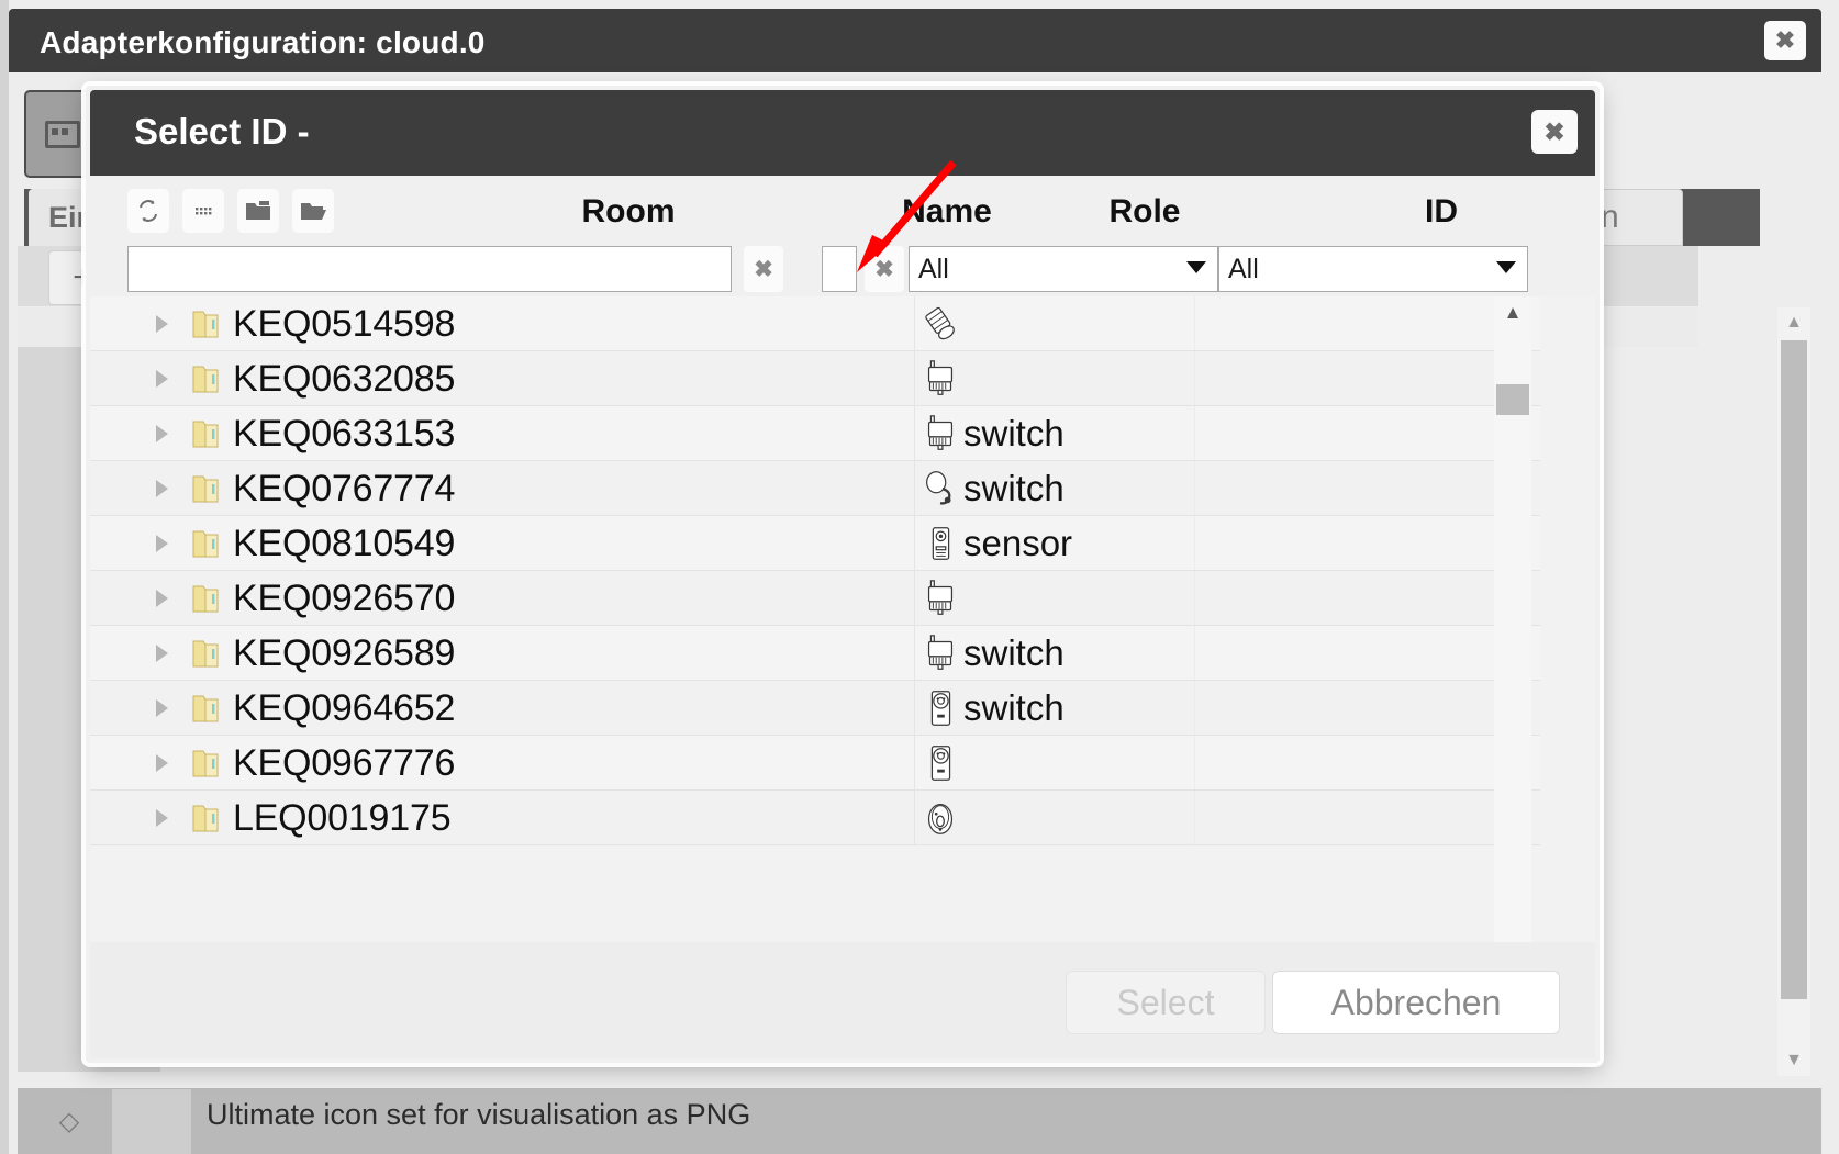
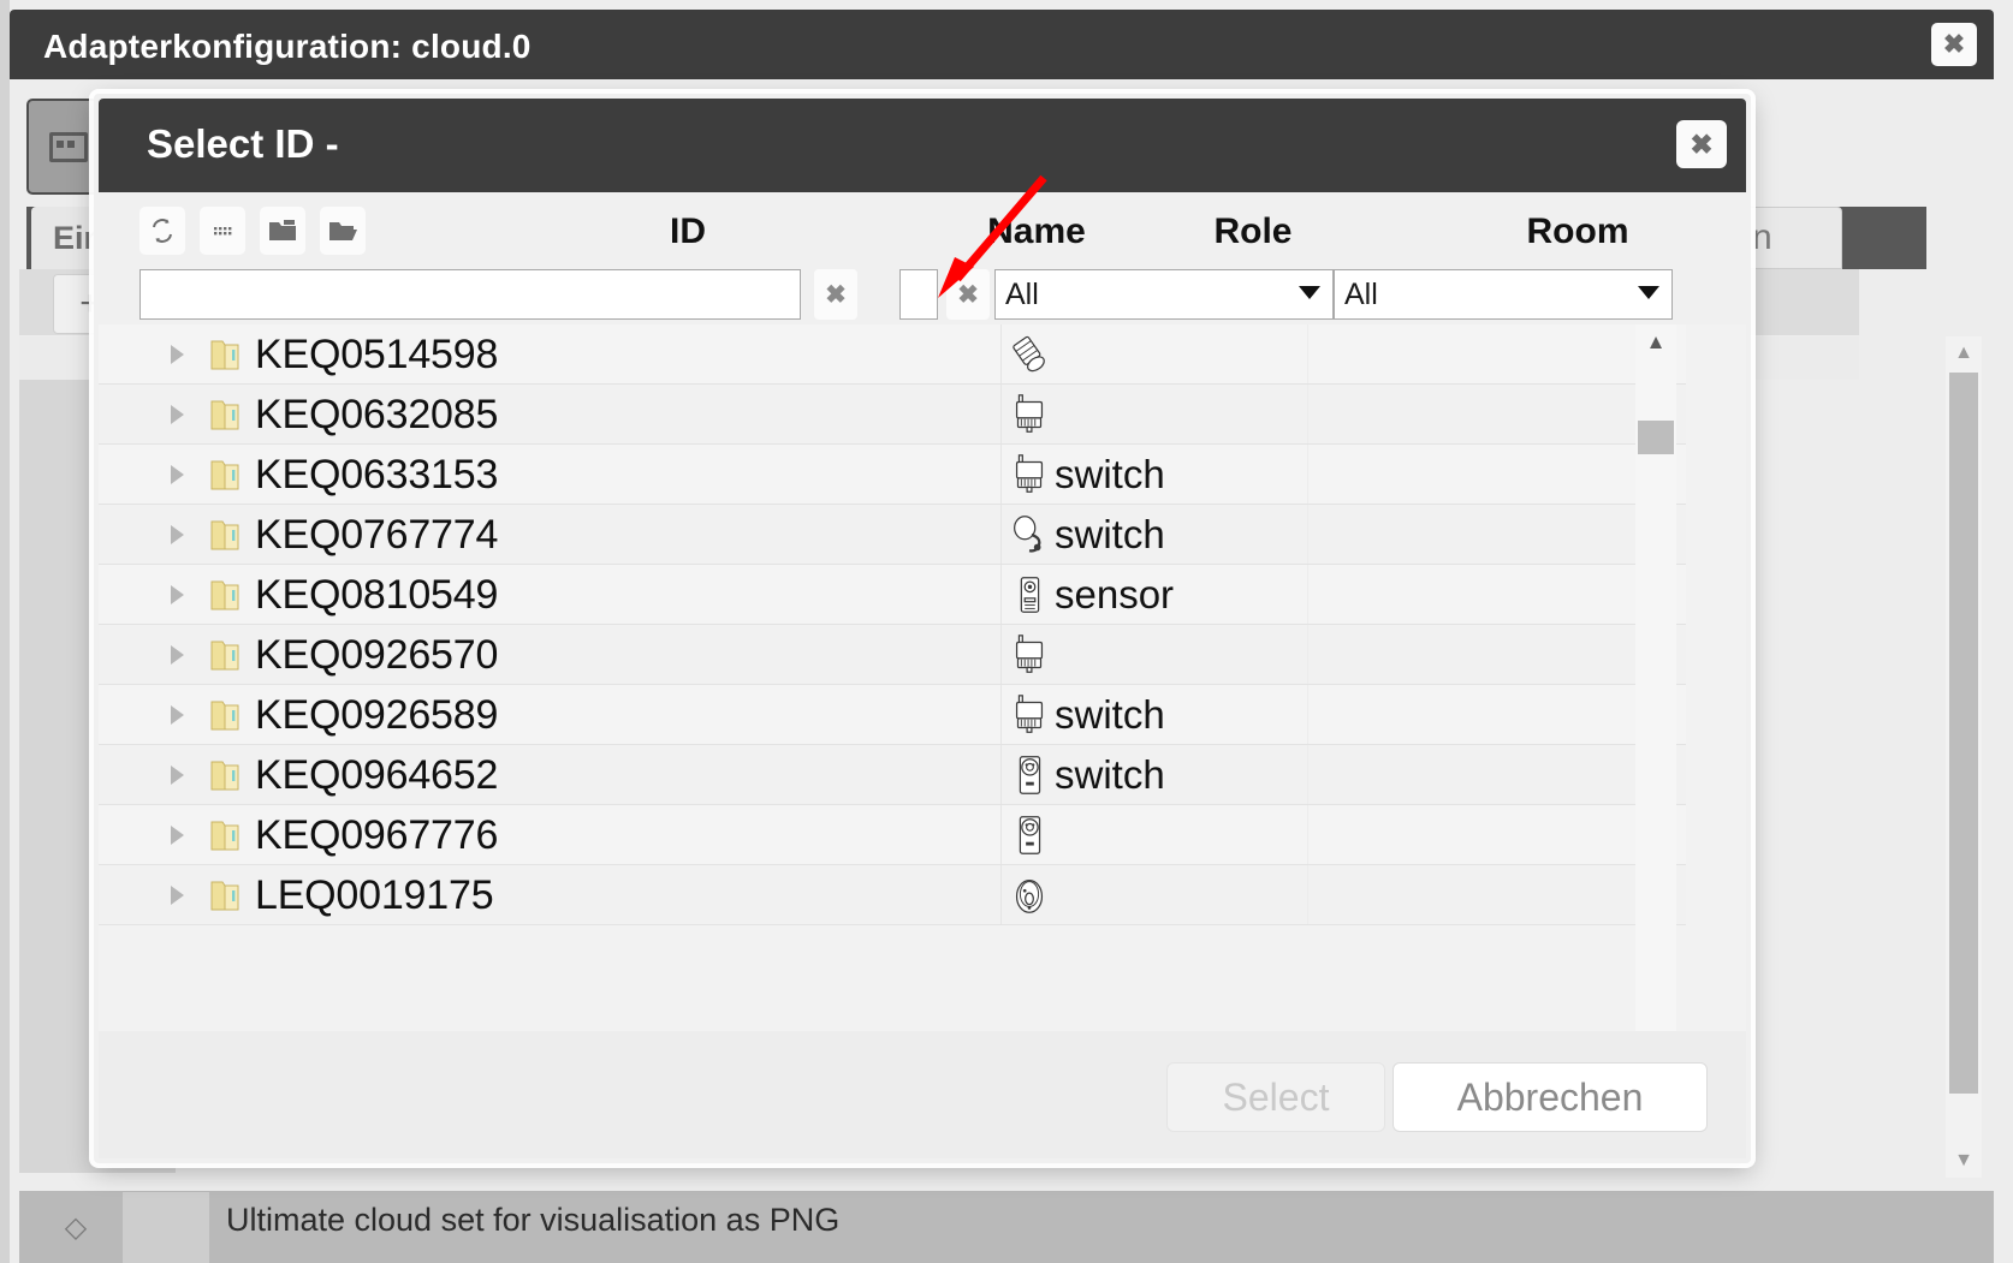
  Adapterkonfiguration: cloud.0
  ✖
  +
  ▲
  ▼
  ◇
- Ultimate icon set for visualisation as PNG
+ Ultimate cloud set for visualisation as PNG
  Select ID -
  ✖
- Room
+ ID
  ame
  Role
- ID
+ Room
  ✖
  ✖
  All
  All
  KEQ0514598
  KEQ0632085
  KEQ0633153
  switch
  KEQ0767774
  switch
  KEQ0810549
  sensor
  KEQ0926570
  KEQ0926589
  switch
  KEQ0964652
  switch
  KEQ0967776
  LEQ0019175
  ▲
  Select
  Abbrechen
